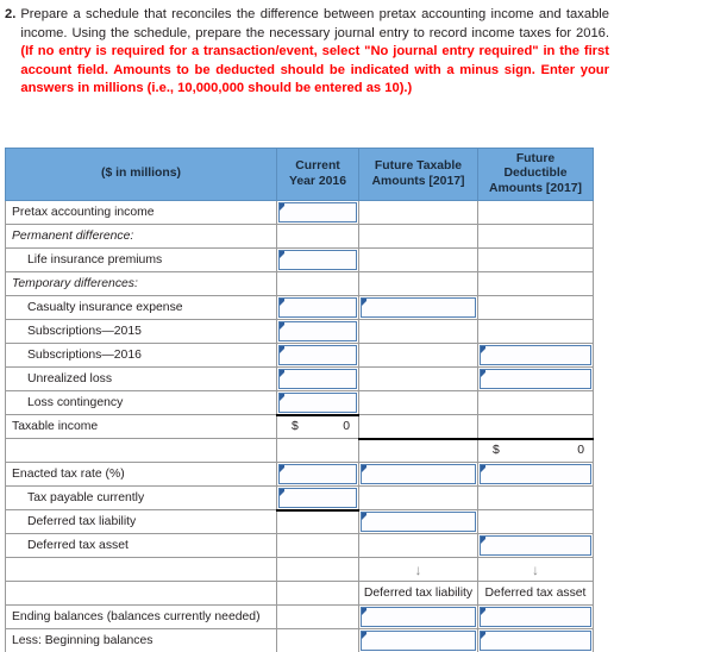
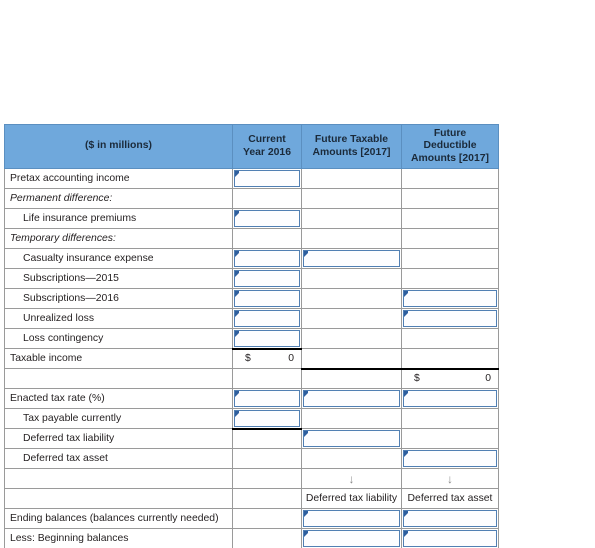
- 2.
- Prepare a schedule that reconciles the difference between pretax accounting income and taxable income. Using the schedule, prepare the necessary journal entry to record income taxes for 2016. (If no entry is required for a transaction/event, select "No journal entry required" in the first account field. Amounts to be deducted should be indicated with a minus sign. Enter your answers in millions (i.e., 10,000,000 should be entered as 10).)
  ($ in millions)	Current Year 2016	Future Taxable Amounts [2017]	Future Deductible Amounts [2017]
  Pretax accounting income
  Permanent difference:
  Life insurance premiums
  Temporary differences:
  Casualty insurance expense
  Subscriptions—2015
  Subscriptions—2016
  Unrealized loss
  Loss contingency
  Taxable income	$ 0
  			$ 0
  Enacted tax rate (%)
  Tax payable currently
  Deferred tax liability
  Deferred tax asset
  		↓	↓
  		Deferred tax liability	Deferred tax asset
  Ending balances (balances currently needed)
  Less: Beginning balances
